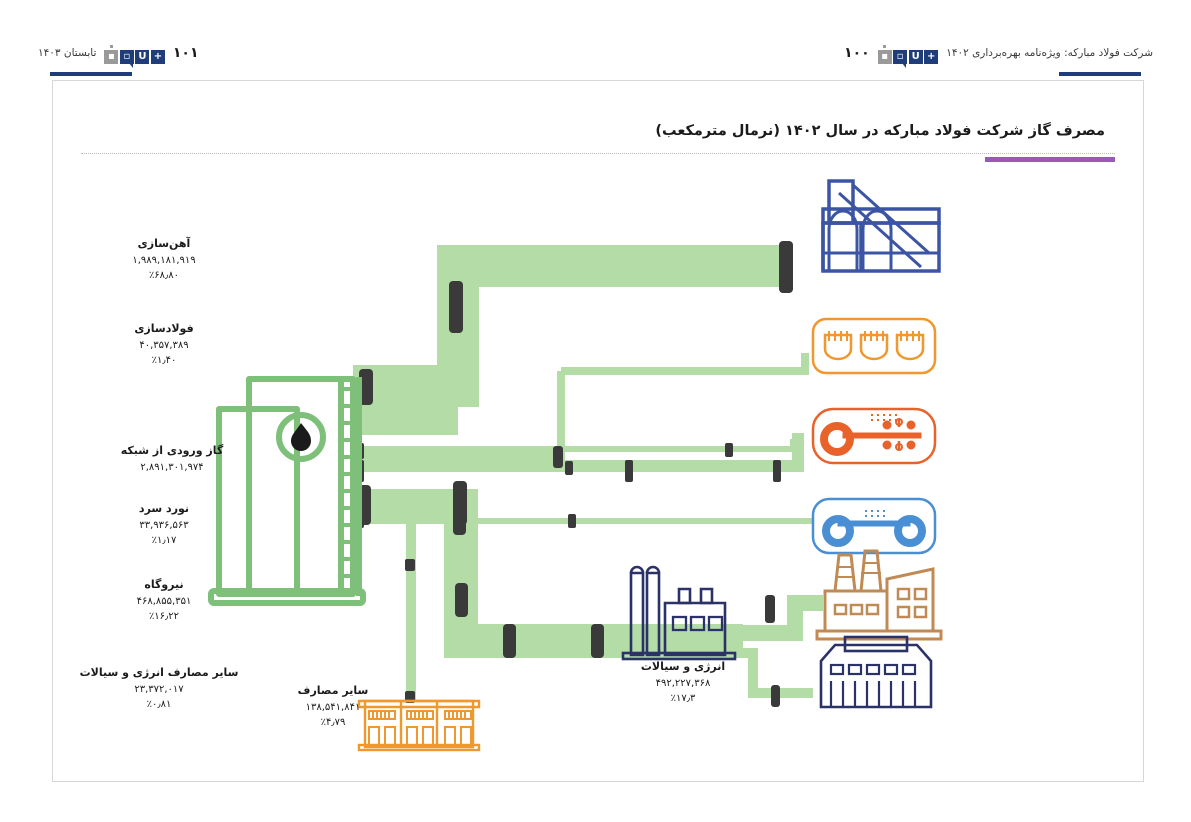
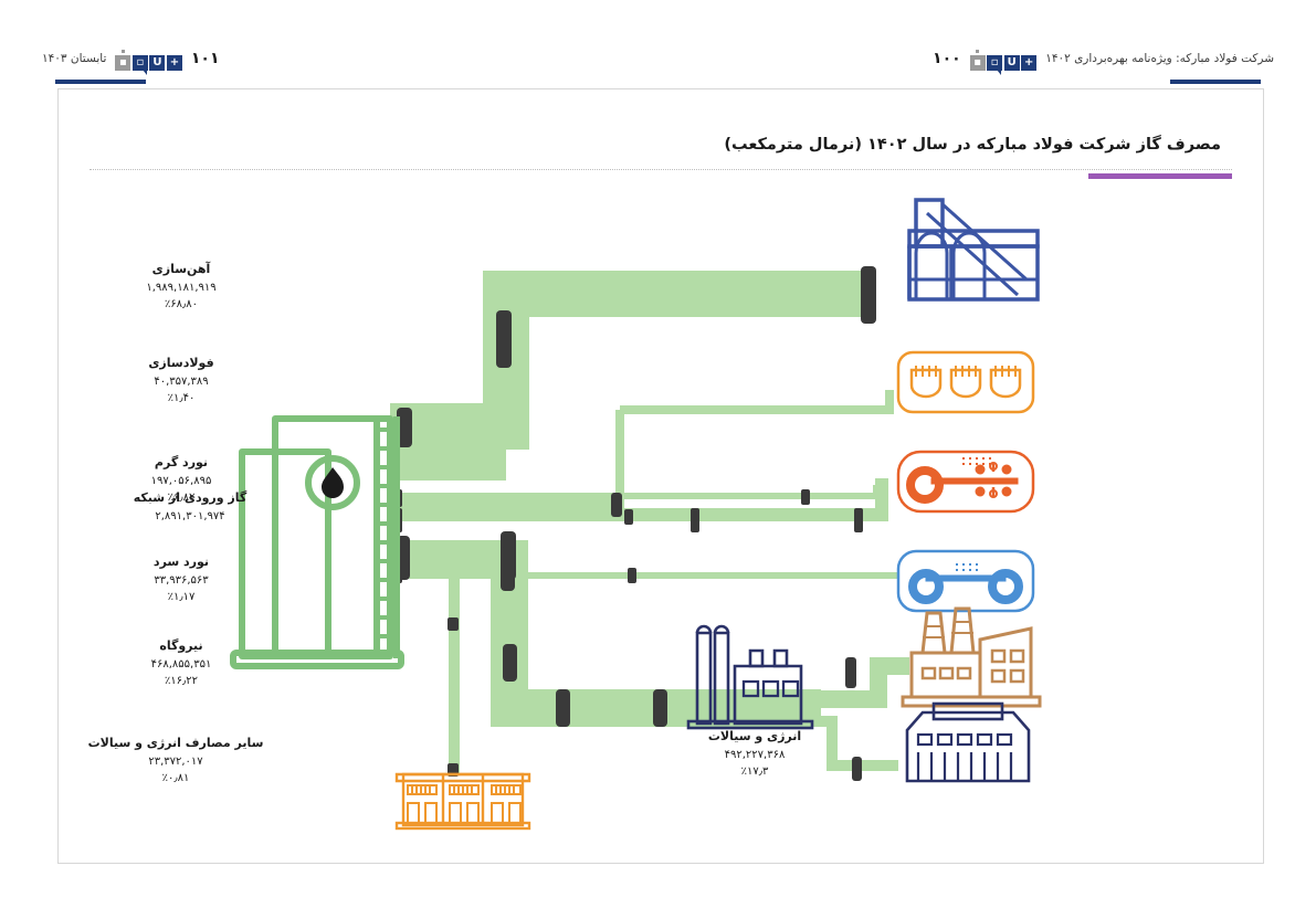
  شرکت فولاد مبارکه: ویژه‌نامه بهره‌برداری ۱۴۰۲
  +
  U
  ▫
  ▪
  ۱۰۰
  تابستان ۱۴۰۳
  +
  U
  ▫
  ▪
  ۱۰۱
  مصرف گاز شرکت فولاد مبارکه در سال ۱۴۰۲ (نرمال مترمکعب)
  گاز ورودی از شبکه
  ۲,۸۹۱,۳۰۱,۹۷۴
  آهن‌سازی
  ۱,۹۸۹,۱۸۱,۹۱۹
  ٪۶۸٫۸۰
  فولادسازی
  ۴۰,۳۵۷,۳۸۹
  ٪۱٫۴۰
+ نورد گرم
+ ۱۹۷,۰۵۶,۸۹۵
+ ٪۶٫۸۲
  نورد سرد
  ۳۳,۹۳۶,۵۶۳
  ٪۱٫۱۷
  نیروگاه
  ۴۶۸,۸۵۵,۳۵۱
  ٪۱۶٫۲۲
  سایر مصارف انرژی و سیالات
  ۲۳,۳۷۲,۰۱۷
  ٪۰٫۸۱
  انرژی و سیالات
  ۴۹۲,۲۲۷,۳۶۸
  ٪۱۷٫۳
- سایر مصارف
- ۱۳۸,۵۴۱,۸۴۱
- ٪۴٫۷۹
